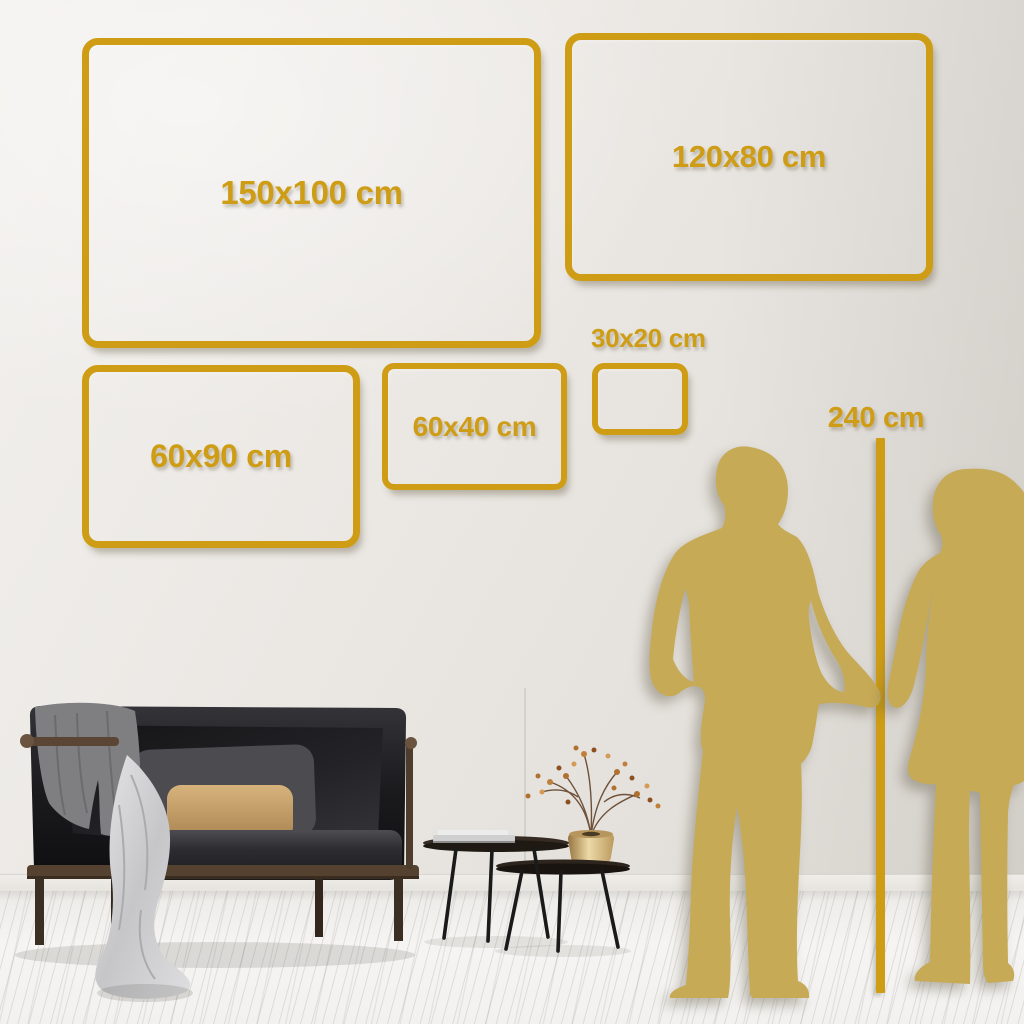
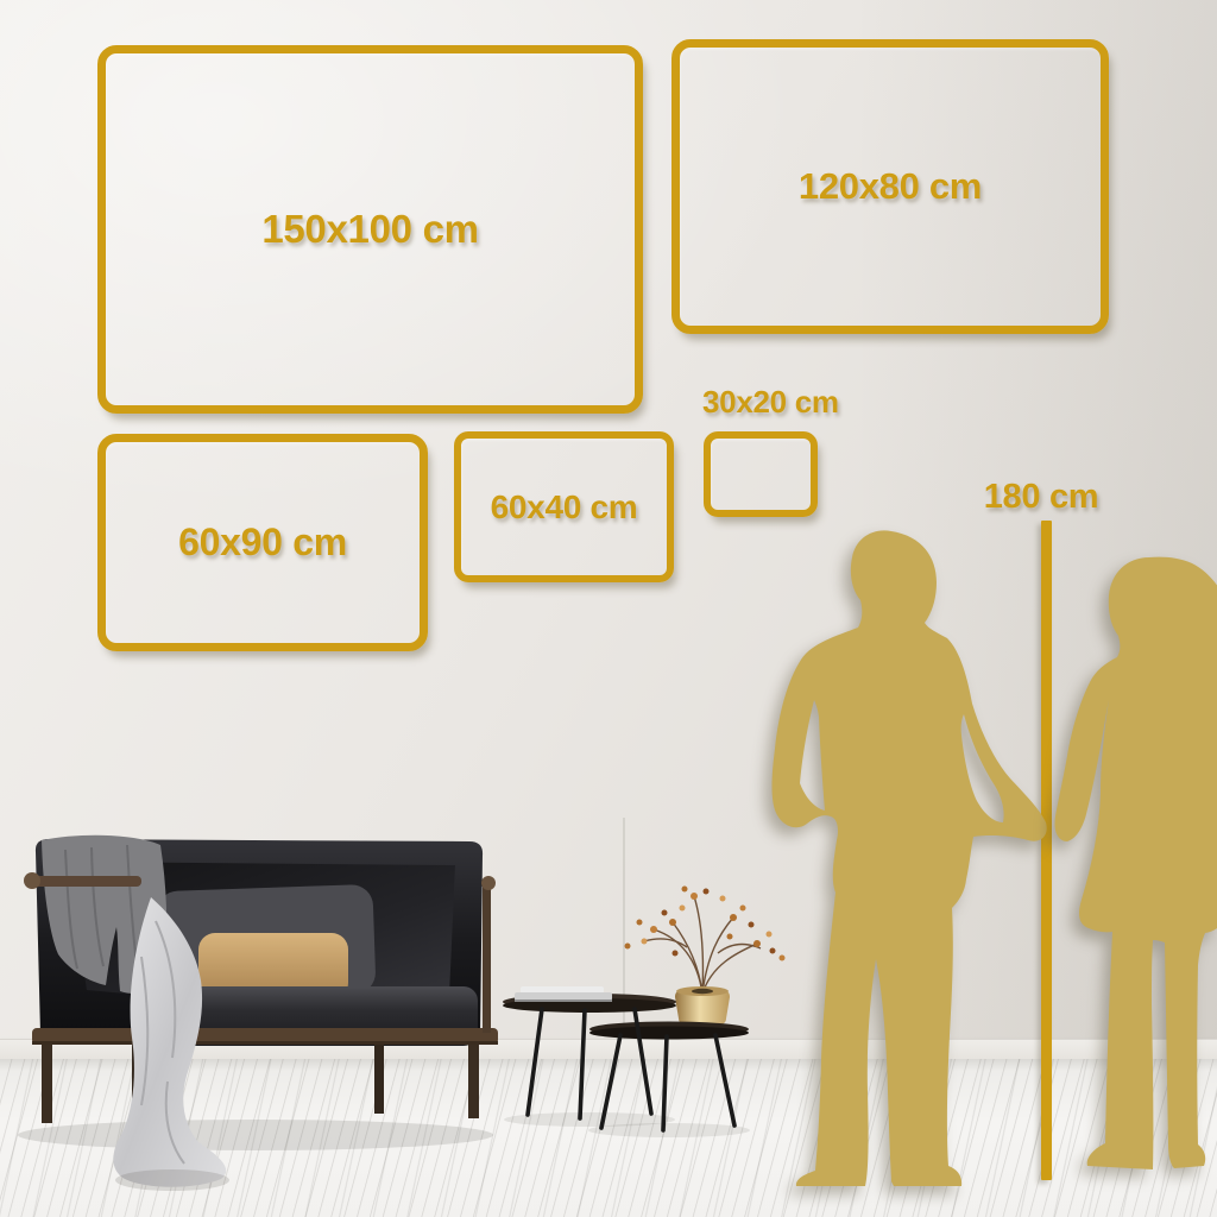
  150x100 cm
  120x80 cm
  60x90 cm
  60x40 cm
  30x20 cm
- 240 cm
+ 180 cm
